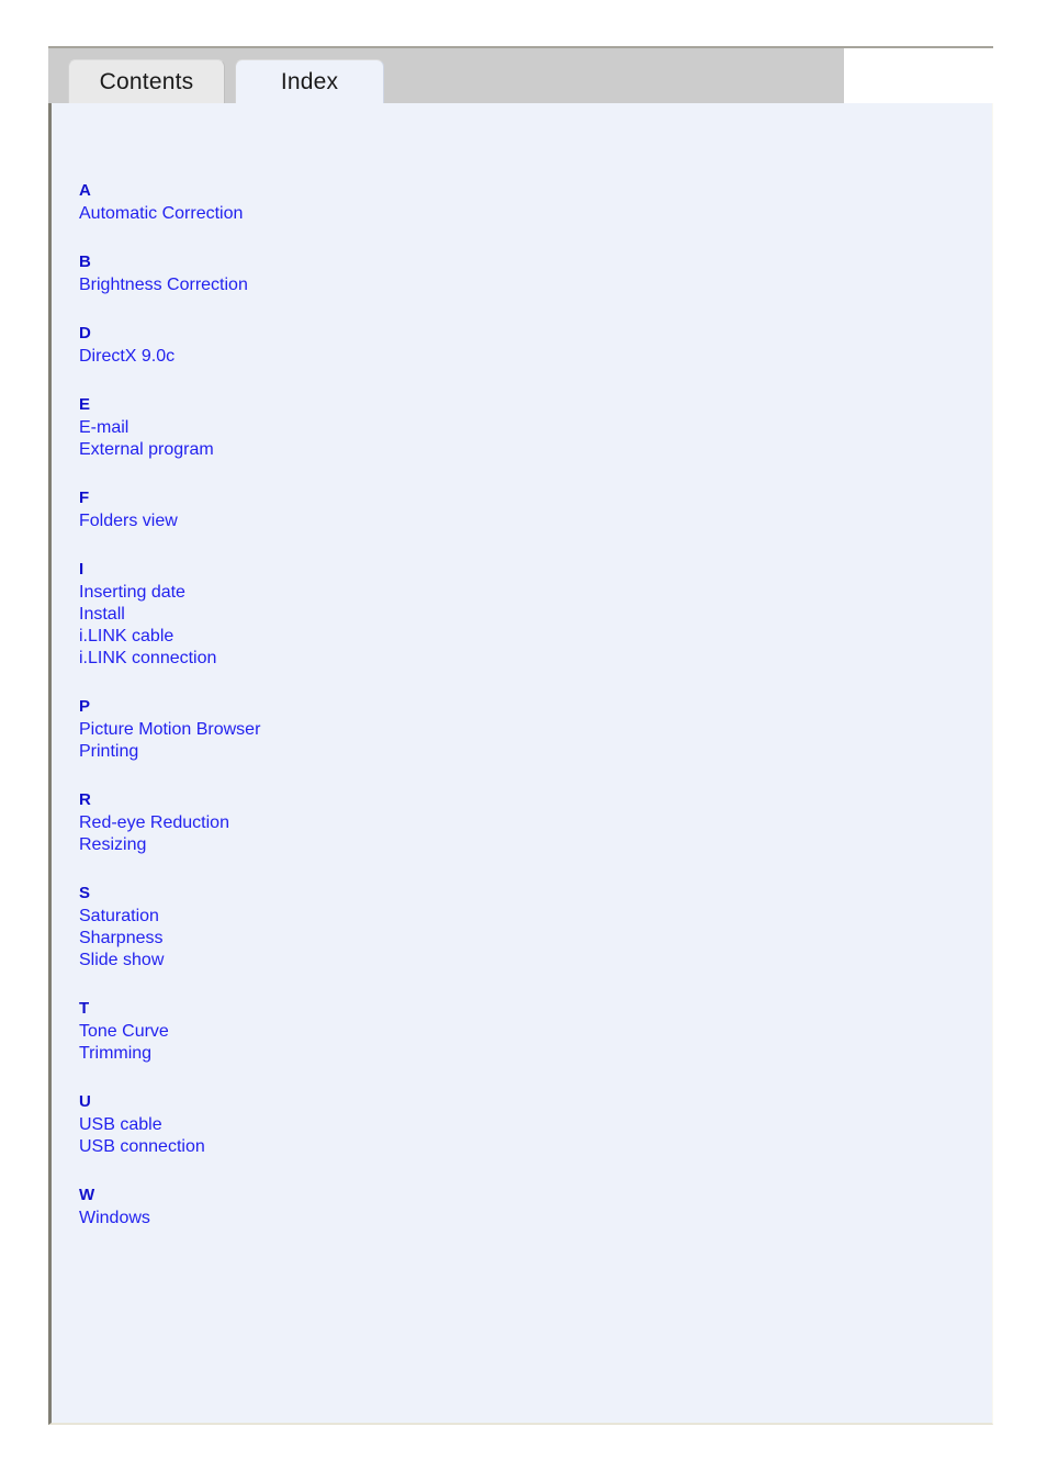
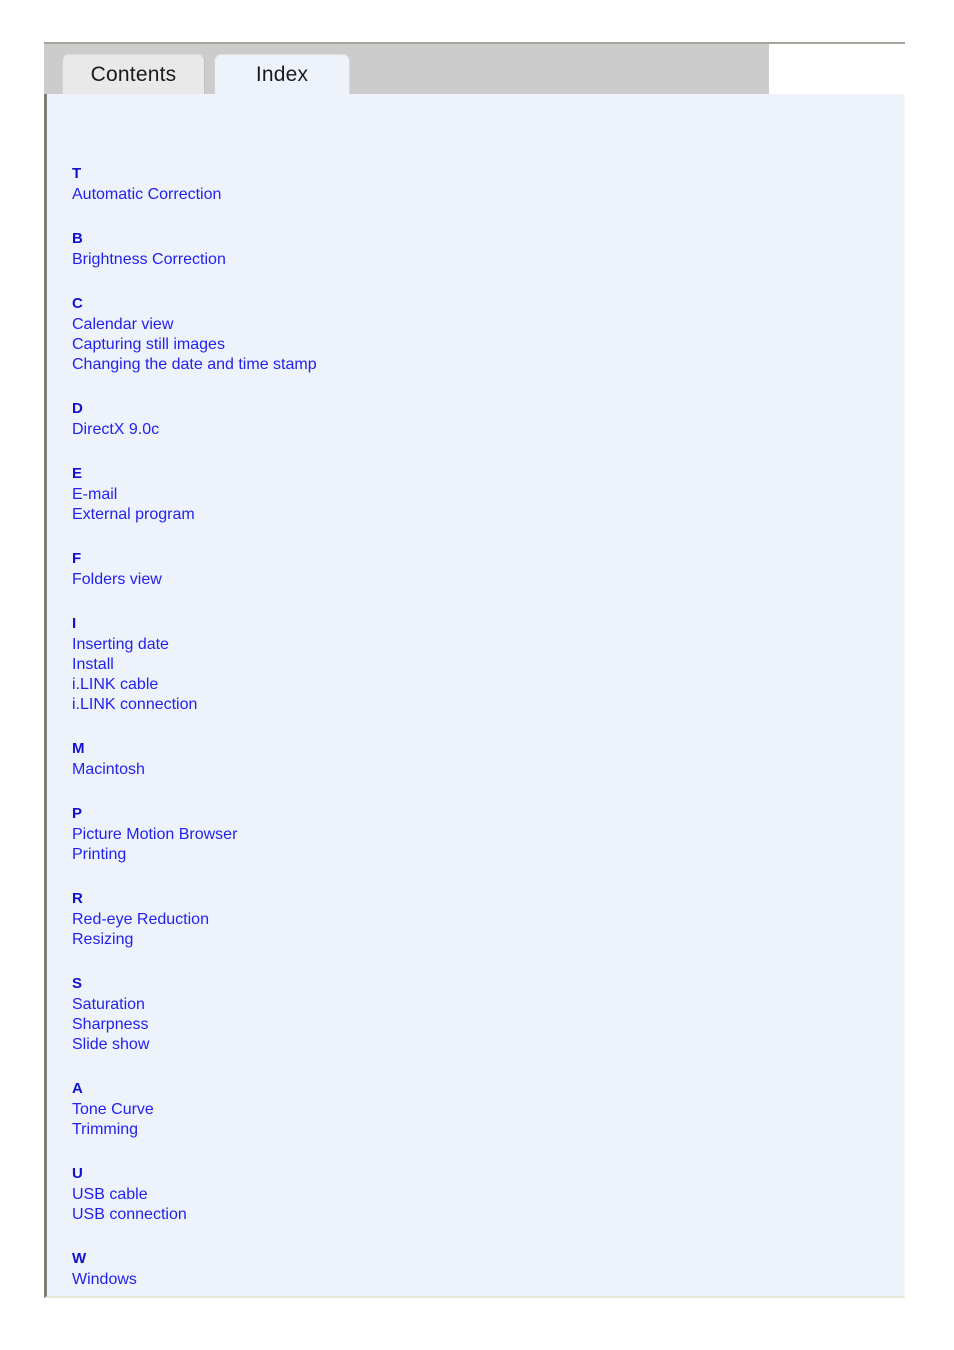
  Contents
  Index
- A
+ T
  Automatic Correction
  B
  Brightness Correction
+ C
+ Calendar view
+ Capturing still images
+ Changing the date and time stamp
  D
  DirectX 9.0c
  E
  E-mail
  External program
  F
  Folders view
  I
  Inserting date
  Install
  i.LINK cable
  i.LINK connection
+ M
+ Macintosh
  P
  Picture Motion Browser
  Printing
  R
  Red-eye Reduction
  Resizing
  S
  Saturation
  Sharpness
  Slide show
- T
+ A
  Tone Curve
  Trimming
  U
  USB cable
  USB connection
  W
  Windows
